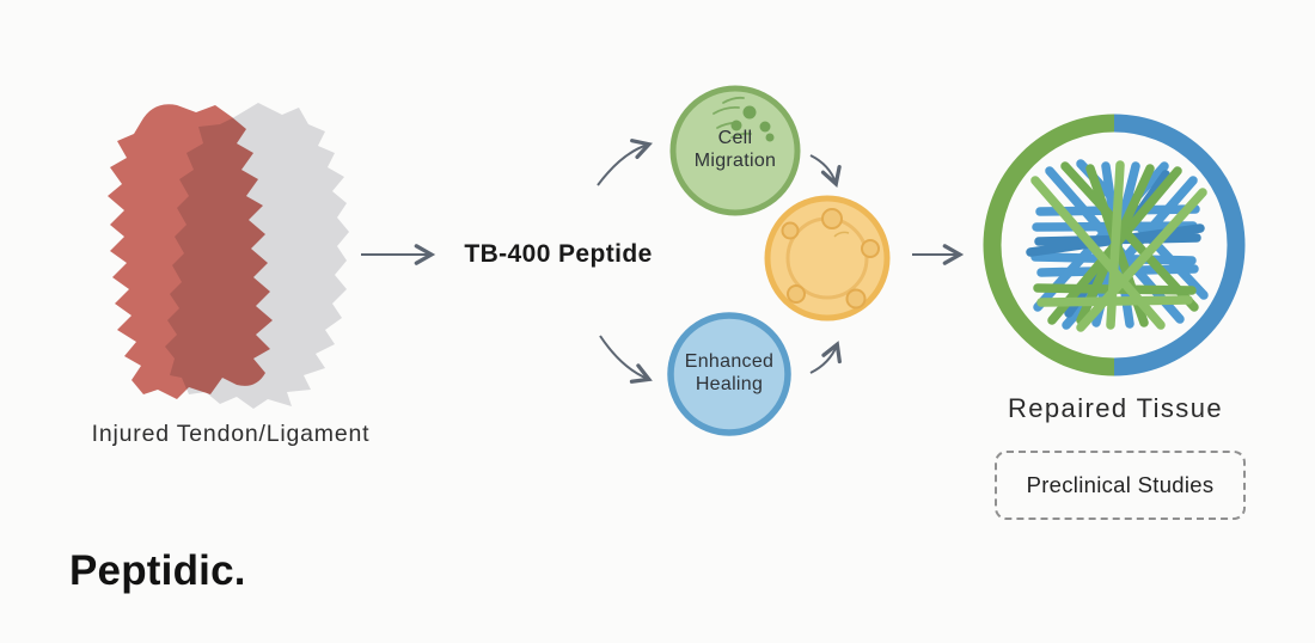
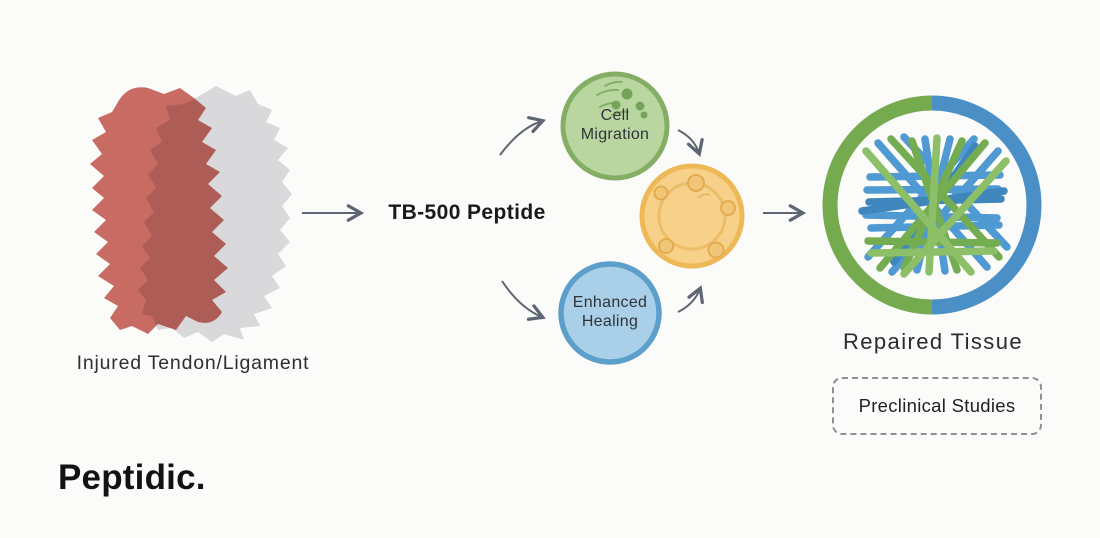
  Injured Tendon/Ligament
- TB-400 Peptide
+ TB-500 Peptide
  Cell
  Migration
  Enhanced
  Healing
  Repaired Tissue
  Preclinical Studies
  Peptidic.
